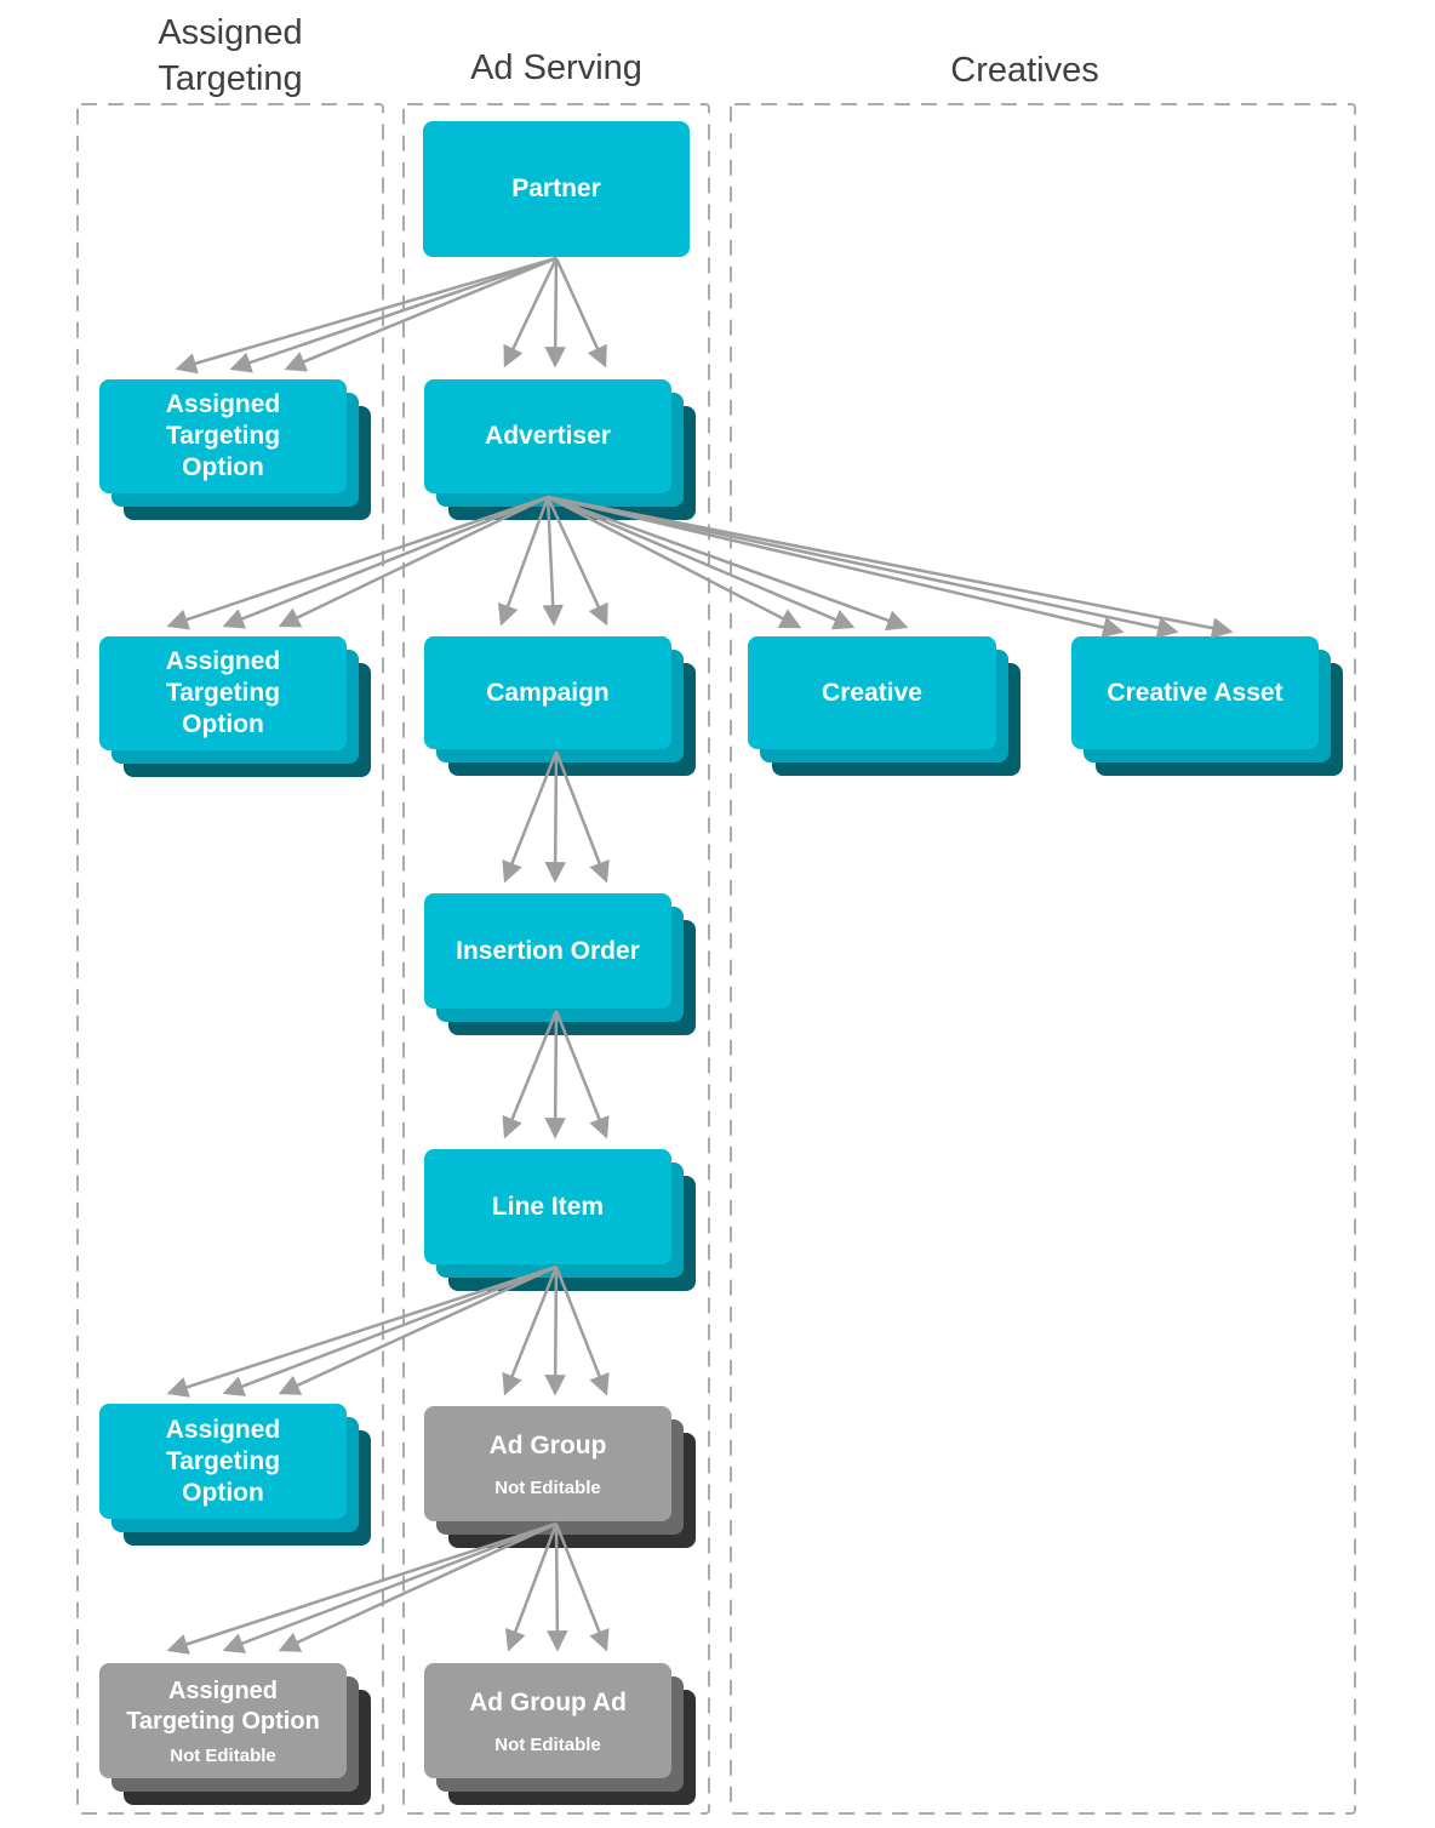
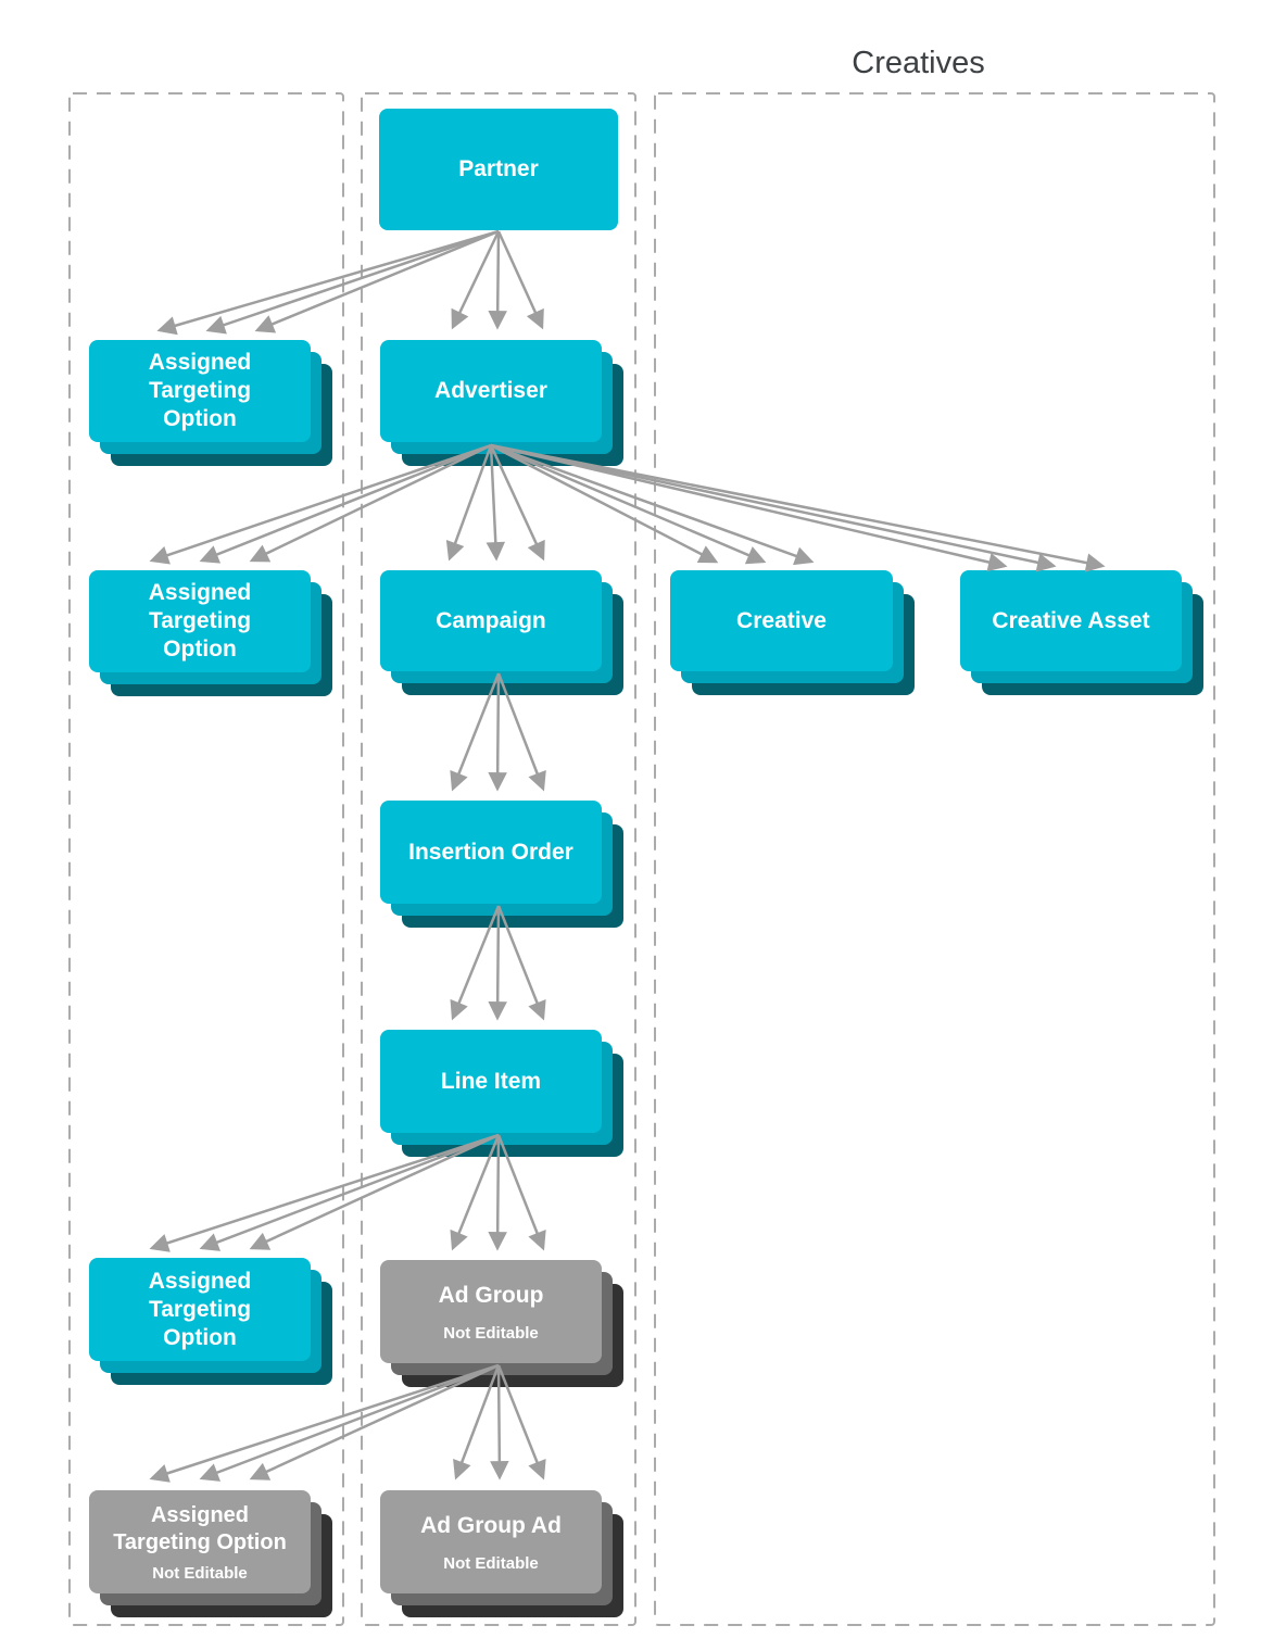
- Assigned Targeting
- Ad Serving
  Creatives
  Partner
  Assigned Targeting Option
  Advertiser
  Assigned Targeting Option
  Campaign
  Creative
  Creative Asset
  Insertion Order
  Line Item
  Assigned Targeting Option
  Ad Group
  Not Editable
  Assigned Targeting Option
  Not Editable
  Ad Group Ad
  Not Editable
